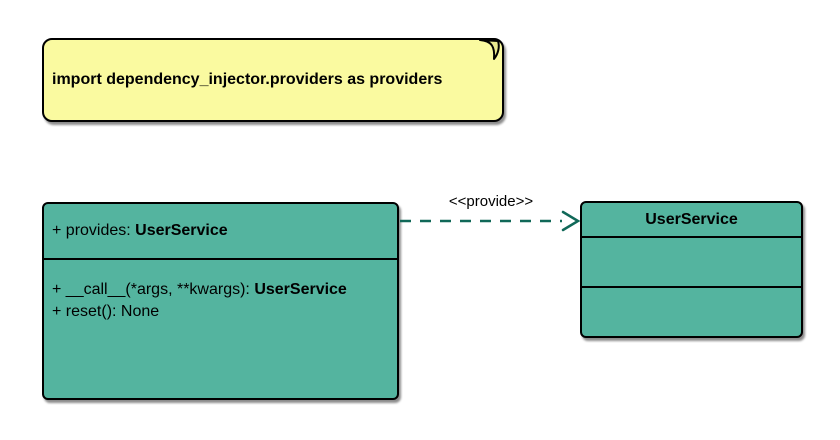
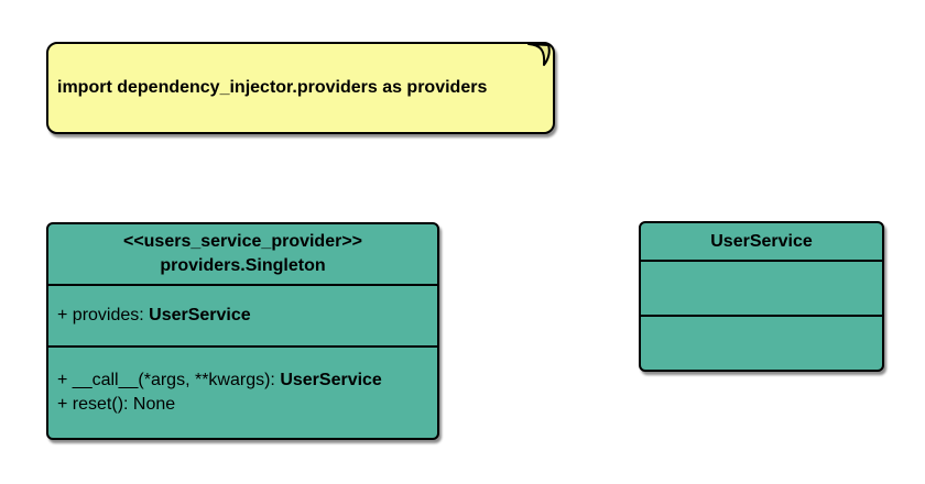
  import dependency_injector.providers as providers
+ <<users_service_provider>>
+ providers.Singleton
  + provides: UserService
  + __call__(*args, **kwargs): UserService
  + reset(): None
- <<provide>>
  UserService
